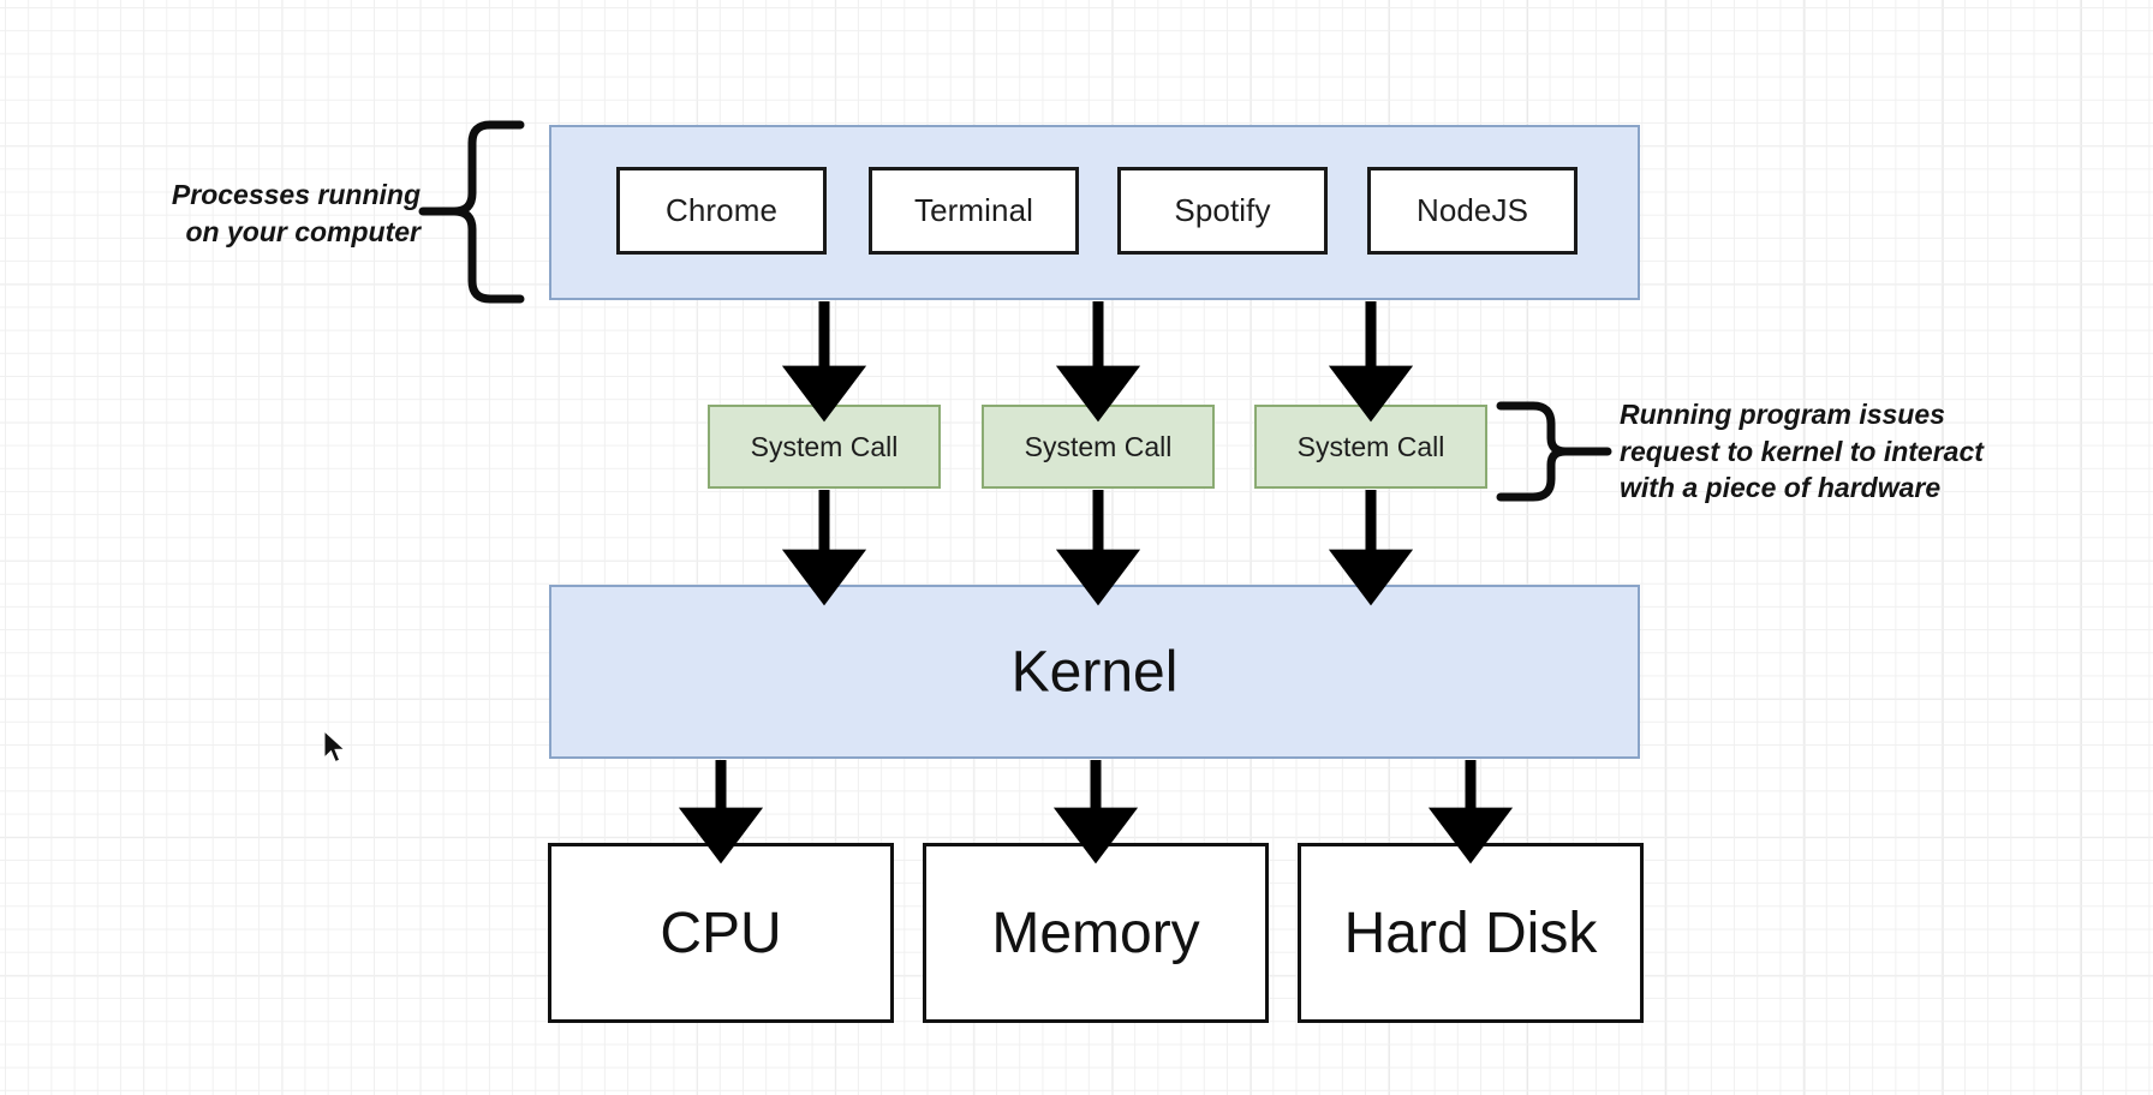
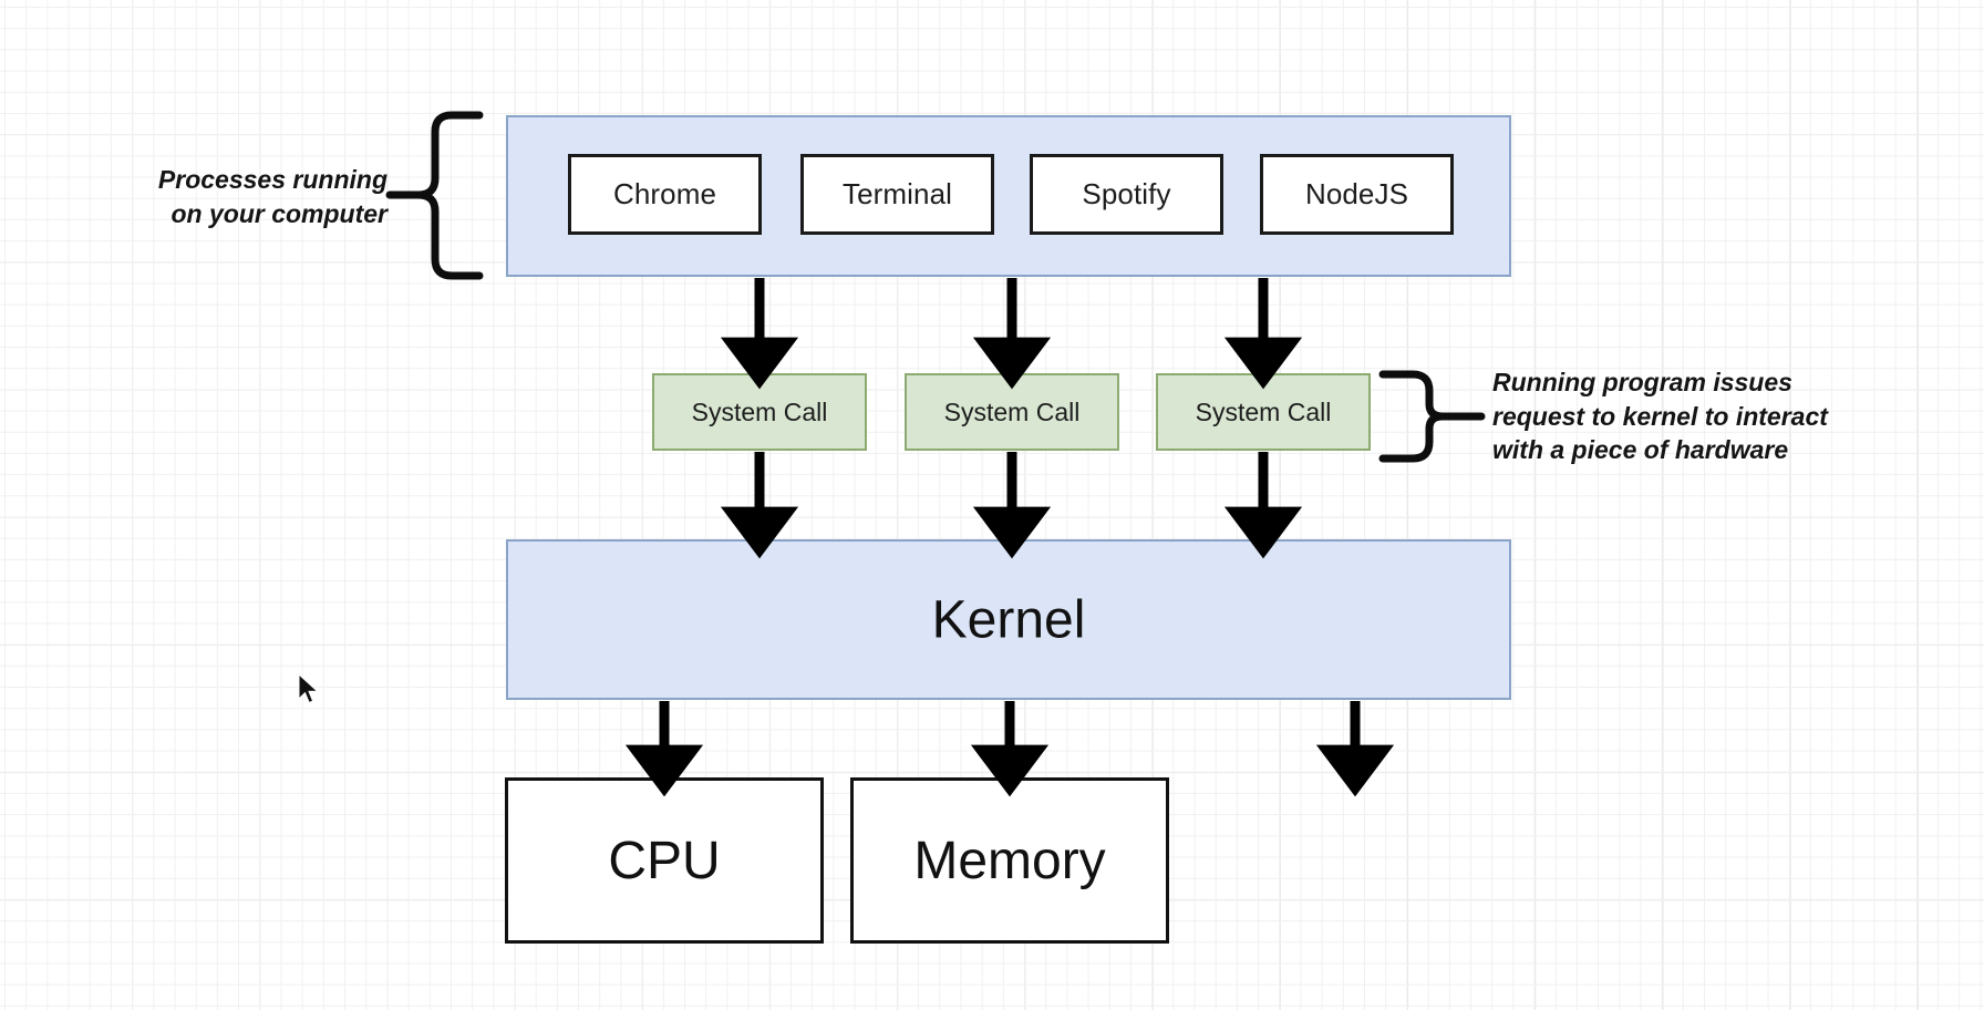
  Chrome
  Terminal
  Spotify
  NodeJS
  System Call
  System Call
  System Call
  Kernel
  CPU
  Memory
- Hard Disk
  Processes running
  on your computer
  Running program issues
  request to kernel to interact
  with a piece of hardware
